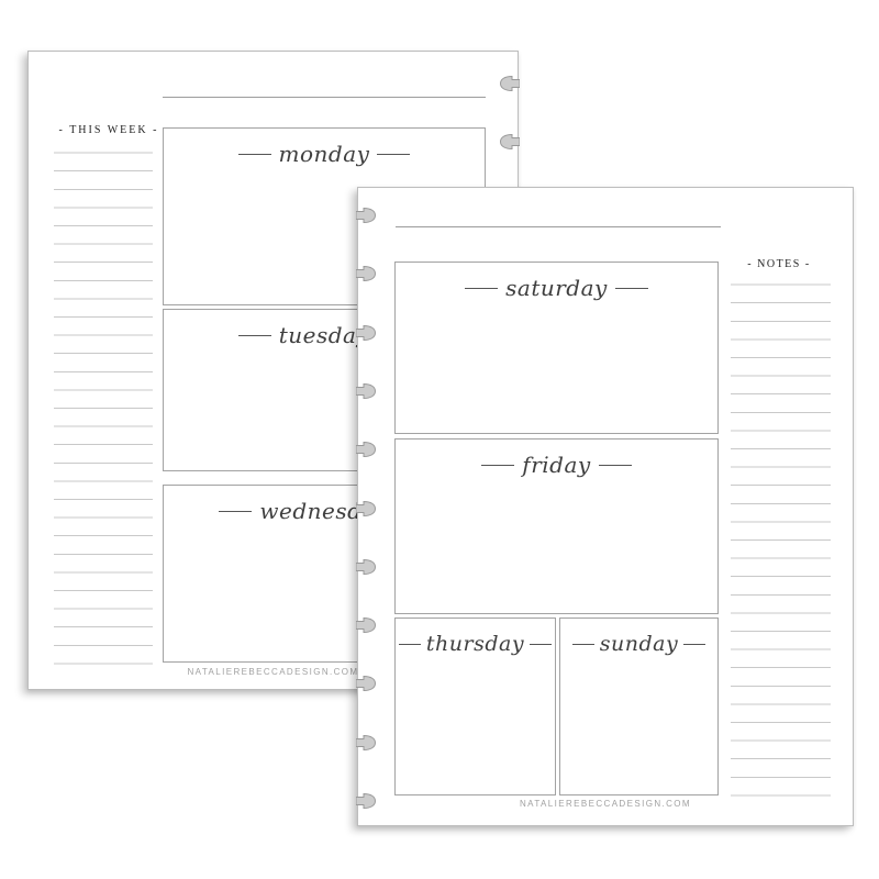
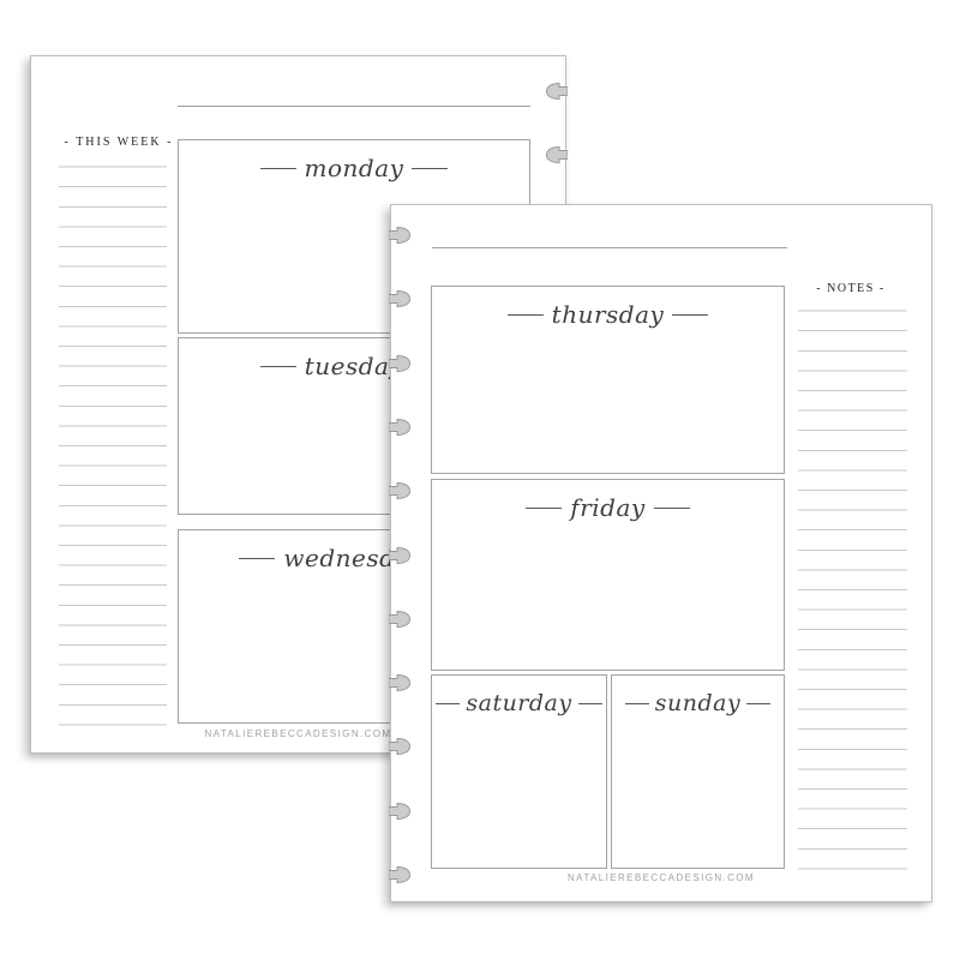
  - THIS WEEK -
  monday
  tuesda
  wednesd
  NATALIEREBECCADESIGN.COM
  - NOTES -
- saturday
+ thursday
  friday
- thursday
+ saturday
  sunday
  NATALIEREBECCADESIGN.COM
